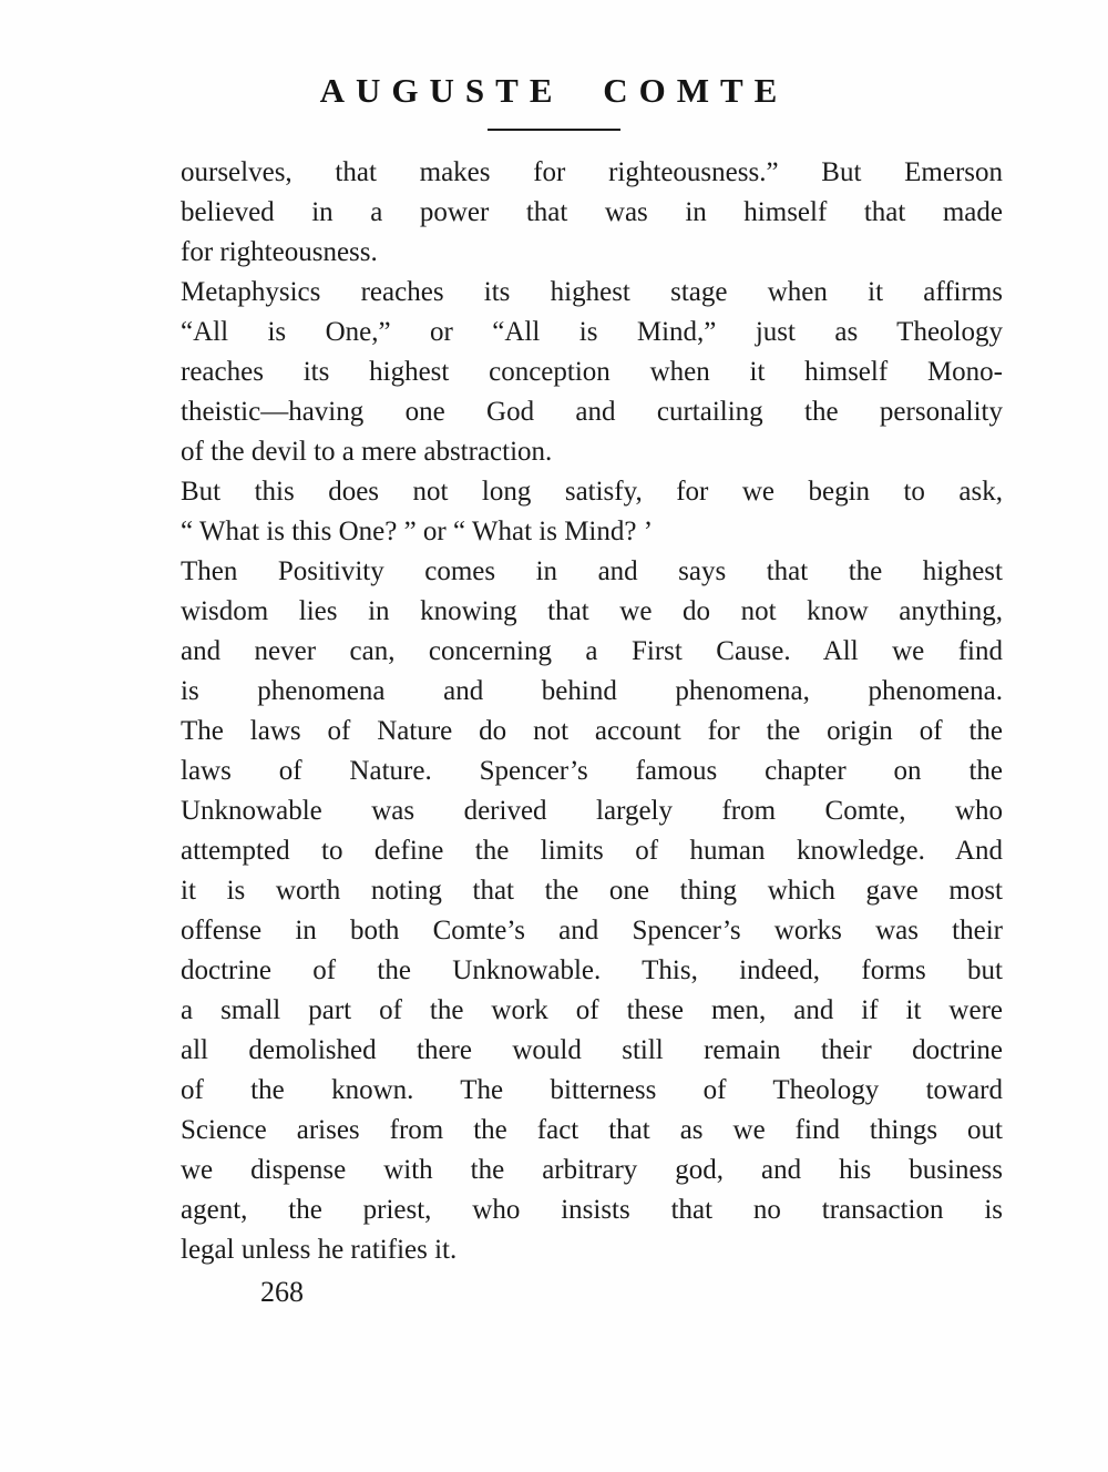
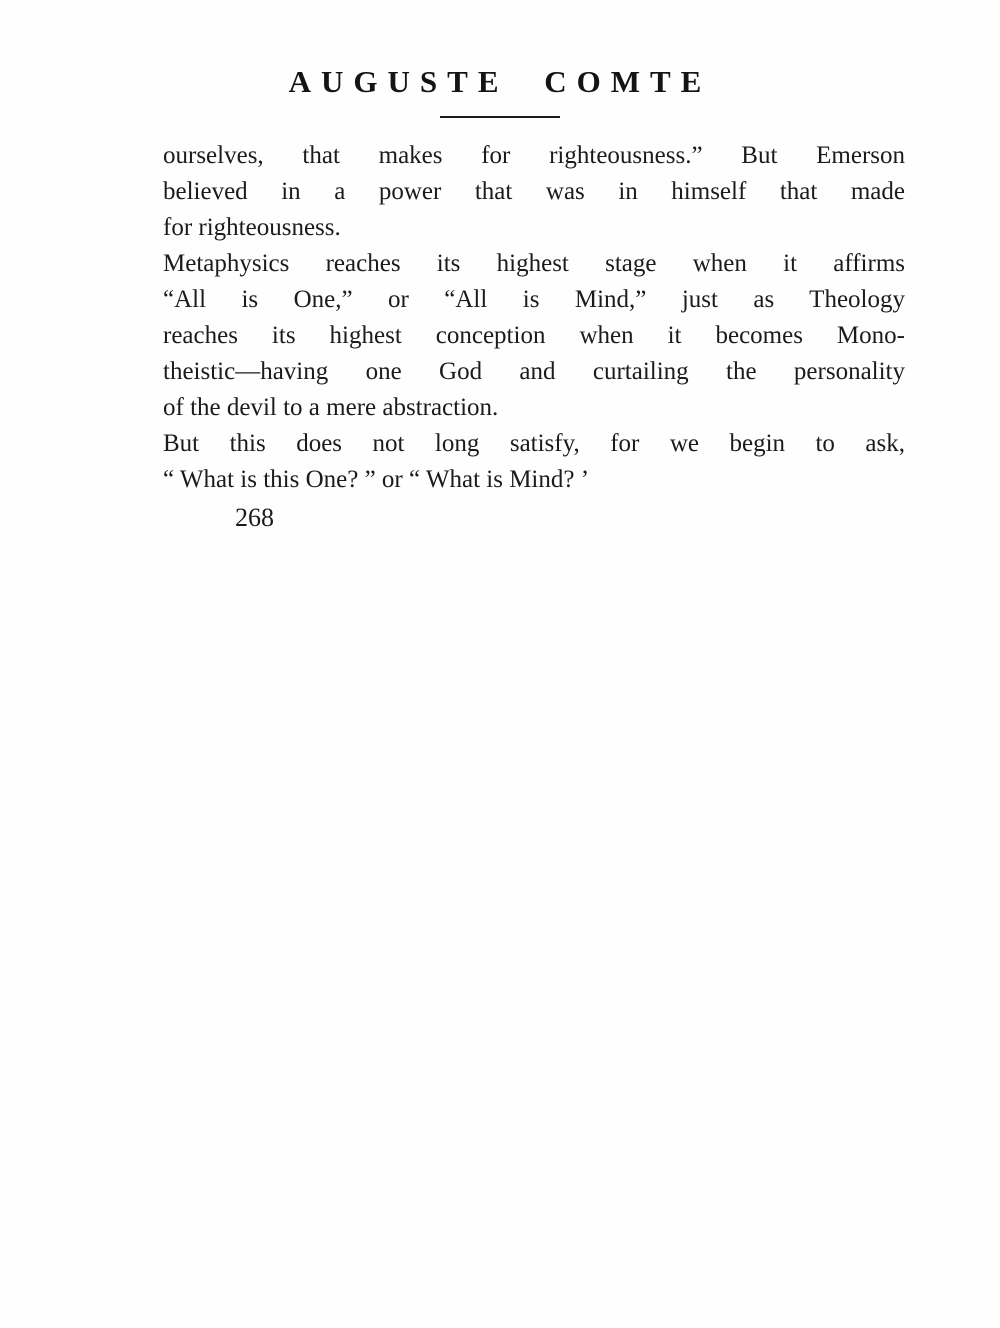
  AUGUSTE COMTE
  ourselves, that makes for righteousness.” But Emerson
  believed in a power that was in himself that made
  for righteousness.
  Metaphysics reaches its highest stage when it affirms
  “All is One,” or “All is Mind,” just as Theology
- reaches its highest conception when it himself Mono-
+ reaches its highest conception when it becomes Mono-
  theistic—having one God and curtailing the personality
  of the devil to a mere abstraction.
  But this does not long satisfy, for we begin to ask,
  “ What is this One? ” or “ What is Mind? ’
- Then Positivity comes in and says that the highest
- wisdom lies in knowing that we do not know anything,
- and never can, concerning a First Cause. All we find
- is phenomena and behind phenomena, phenomena.
- The laws of Nature do not account for the origin of the
- laws of Nature. Spencer’s famous chapter on the
- Unknowable was derived largely from Comte, who
- attempted to define the limits of human knowledge. And
- it is worth noting that the one thing which gave most
- offense in both Comte’s and Spencer’s works was their
- doctrine of the Unknowable. This, indeed, forms but
- a small part of the work of these men, and if it were
- all demolished there would still remain their doctrine
- of the known. The bitterness of Theology toward
- Science arises from the fact that as we find things out
- we dispense with the arbitrary god, and his business
- agent, the priest, who insists that no transaction is
- legal unless he ratifies it.
  268
